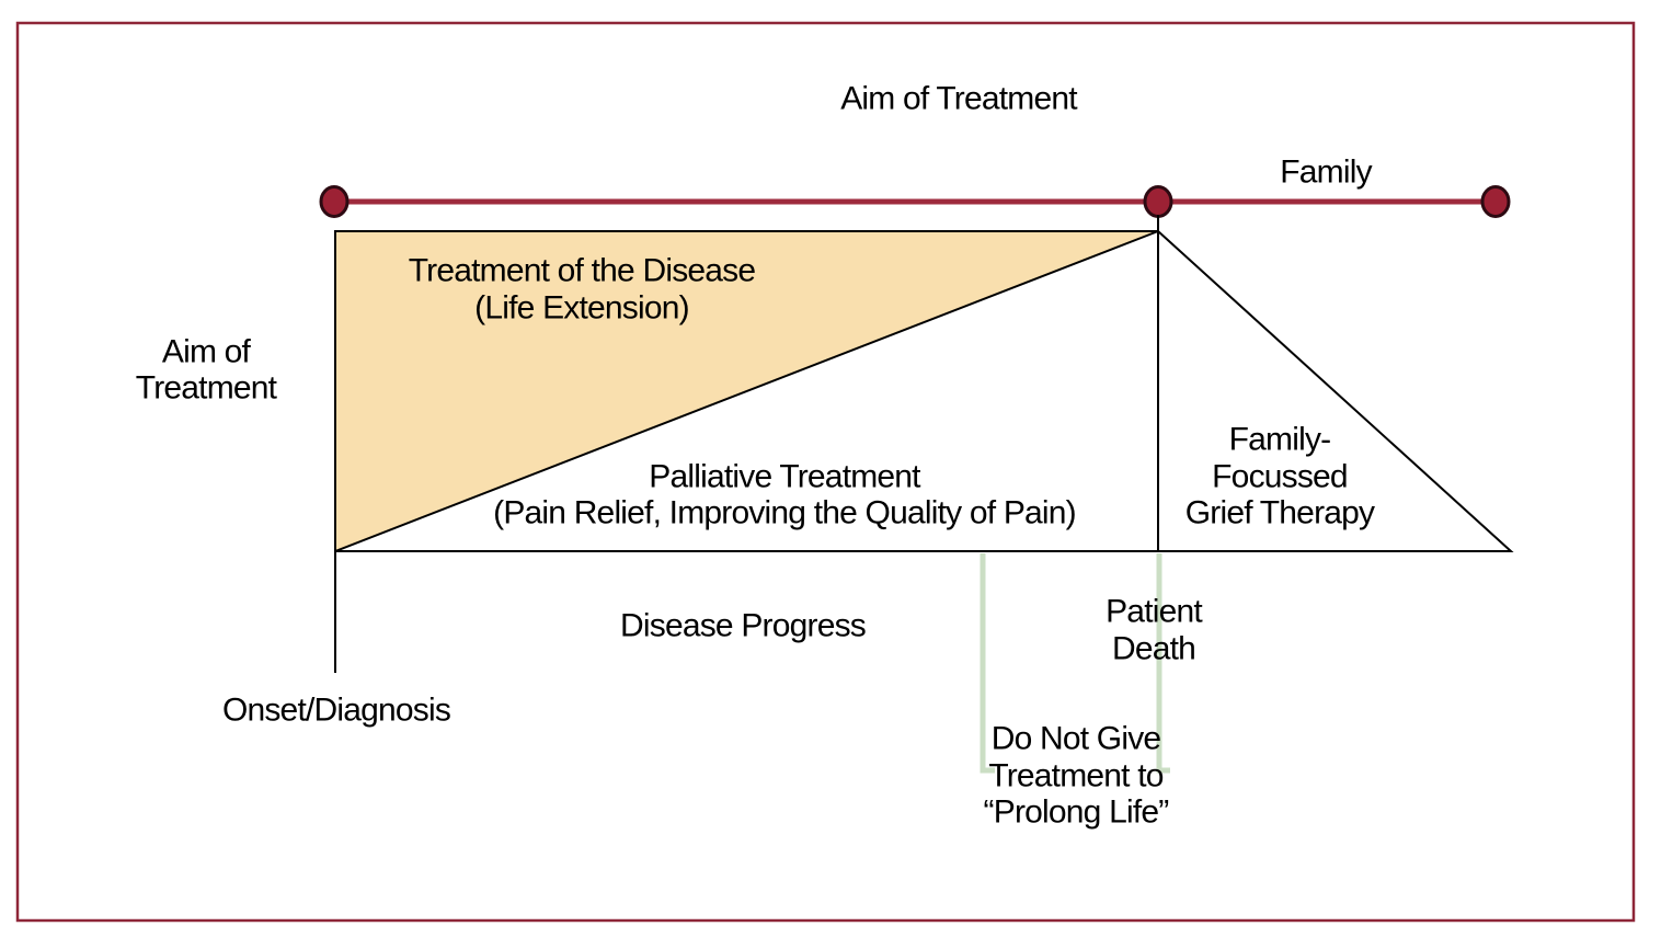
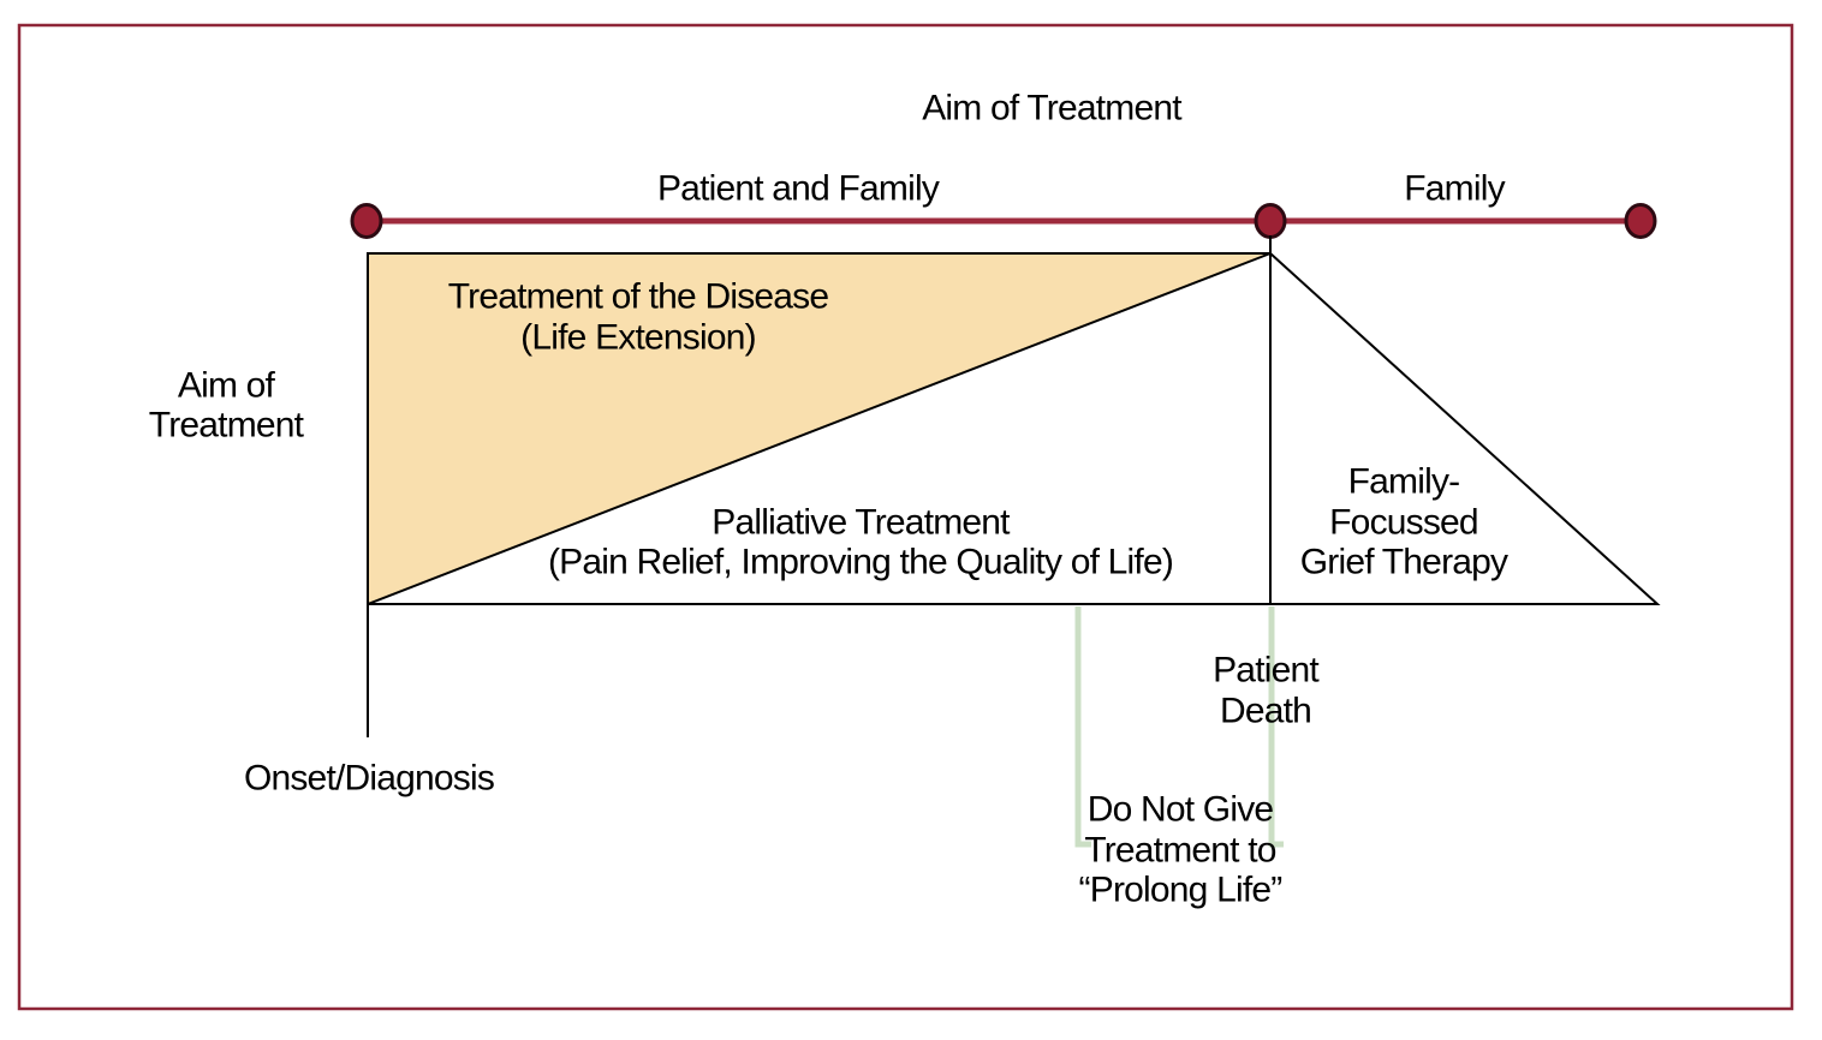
  Aim of Treatment
+ Patient and Family
  Family
  Treatment of the Disease
  (Life Extension)
  Palliative Treatment
- (Pain Relief, Improving the Quality of Pain)
+ (Pain Relief, Improving the Quality of Life)
  Family-
  Focussed
  Grief Therapy
  Aim of
  Treatment
- Disease Progress
  Patient
  Death
  Onset/Diagnosis
  Do Not Give
  Treatment to
  “Prolong Life”
